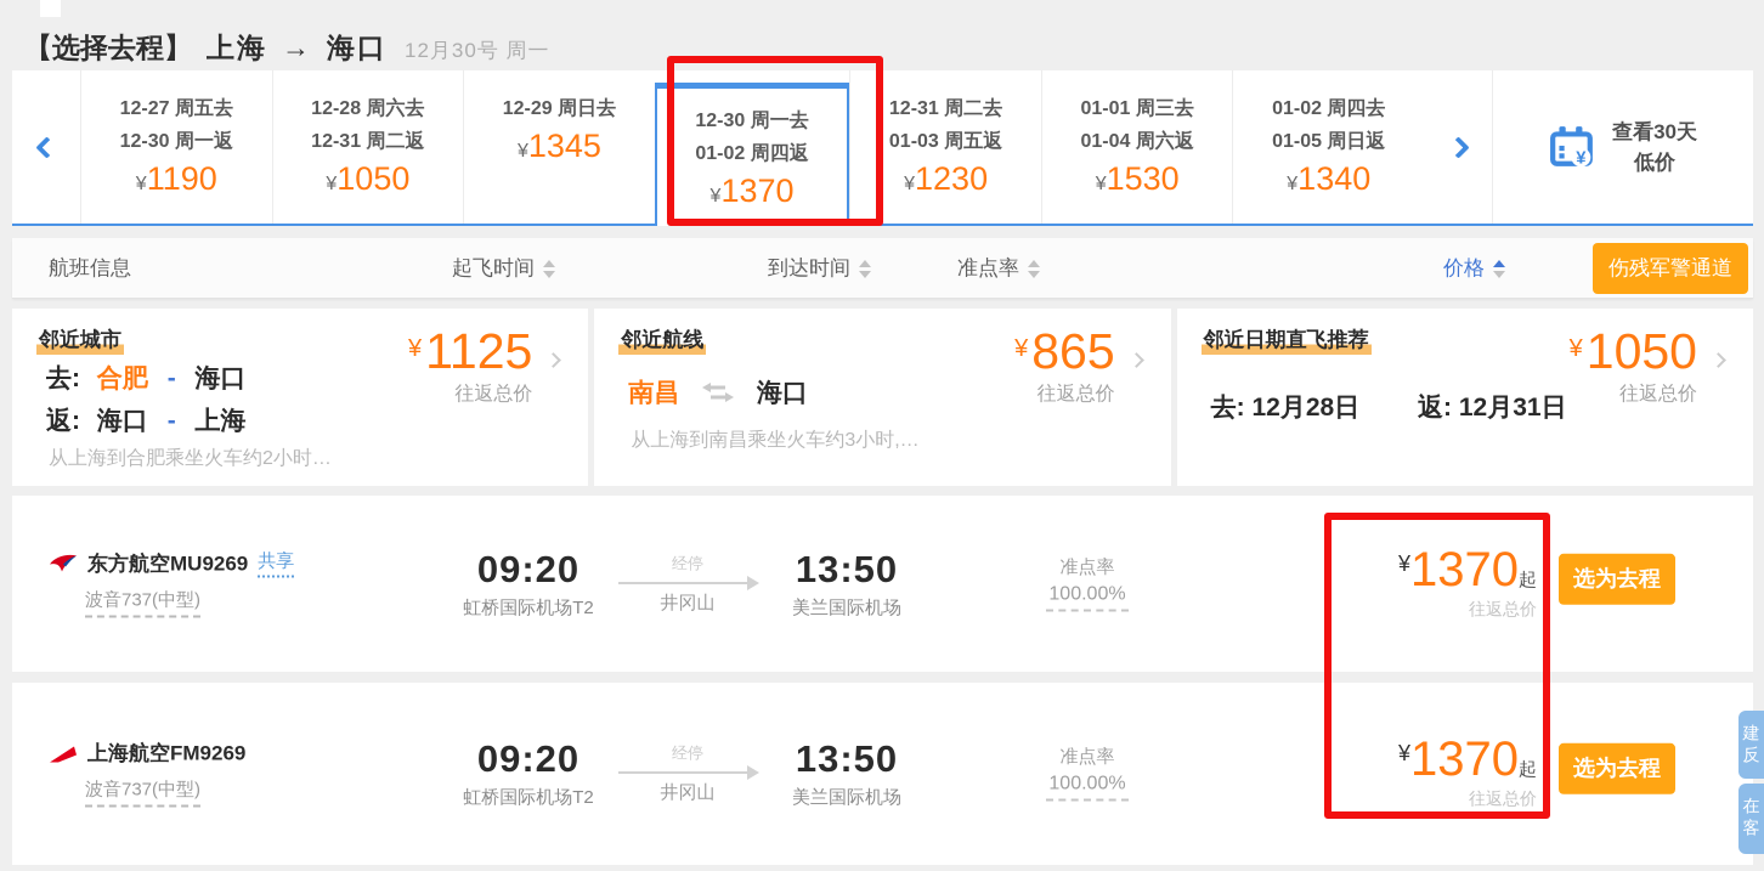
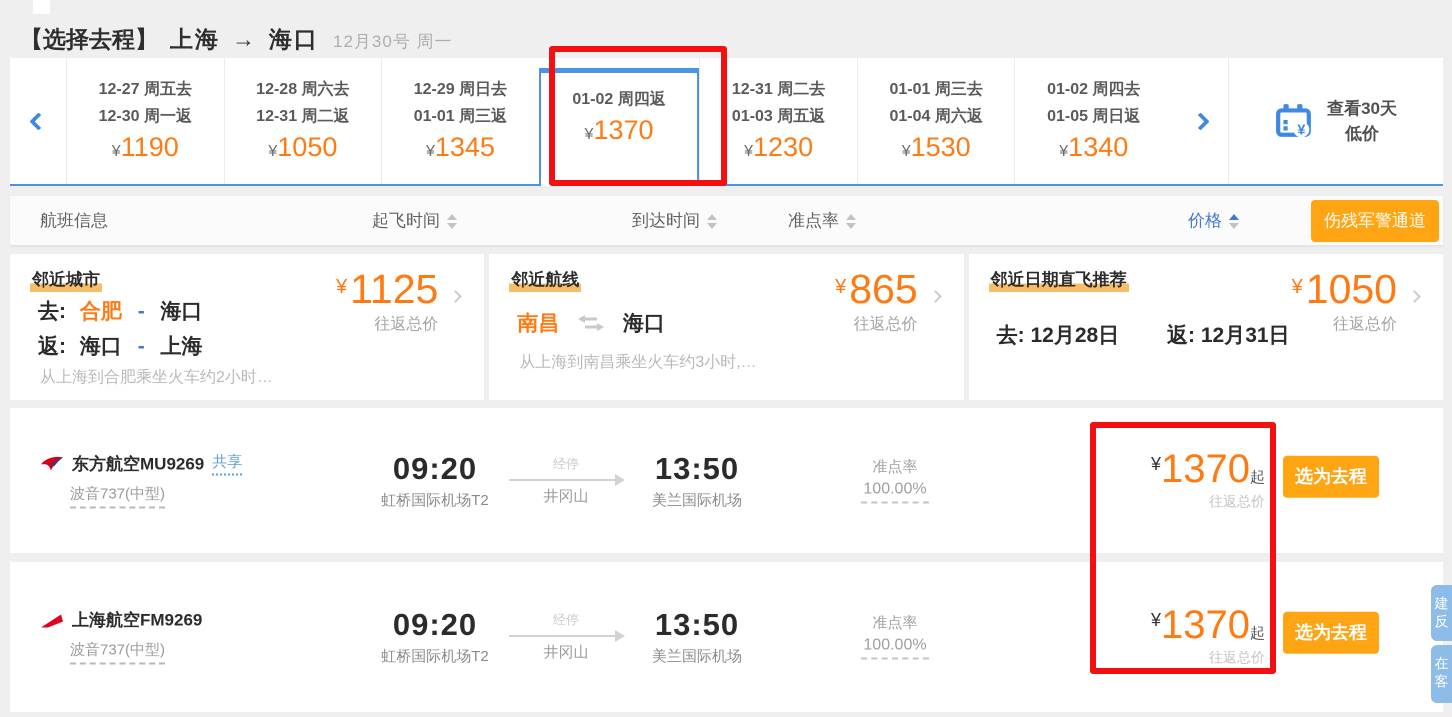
  【选择去程】
  上海
  →
  海口
  12月30号 周一
  12-27 周五去
  12-30 周一返
  ¥1190
  12-28 周六去
  12-31 周二返
  ¥1050
  12-29 周日去
+ 01-01 周三返
  ¥1345
- 12-30 周一去
  01-02 周四返
  ¥1370
  12-31 周二去
  01-03 周五返
  ¥1230
  01-01 周三去
  01-04 周六返
  ¥1530
  01-02 周四去
  01-05 周日返
  ¥1340
  ¥
  查看30天
  低价
  航班信息
  起飞时间
  到达时间
  准点率
  价格
  伤残军警通道
  邻近城市
  去: 合肥 - 海口
  返: 海口 - 上海
  从上海到合肥乘坐火车约2小时…
  ¥ 1125
  往返总价
  邻近航线
  南昌 海口
  从上海到南昌乘坐火车约3小时,…
  ¥ 865
  往返总价
  邻近日期直飞推荐
  去: 12月28日 返: 12月31日
  ¥ 1050
  往返总价
  东方航空MU9269
  共享
  波音737(中型)
  09:20
  虹桥国际机场T2
  经停
  井冈山
  13:50
  美兰国际机场
  准点率
  100.00%
  ¥1370起
  往返总价
  选为去程
  上海航空FM9269
  波音737(中型)
  09:20
  虹桥国际机场T2
  经停
  井冈山
  13:50
  美兰国际机场
  准点率
  100.00%
  ¥1370起
  往返总价
  选为去程
  建
  反
  在
  客
